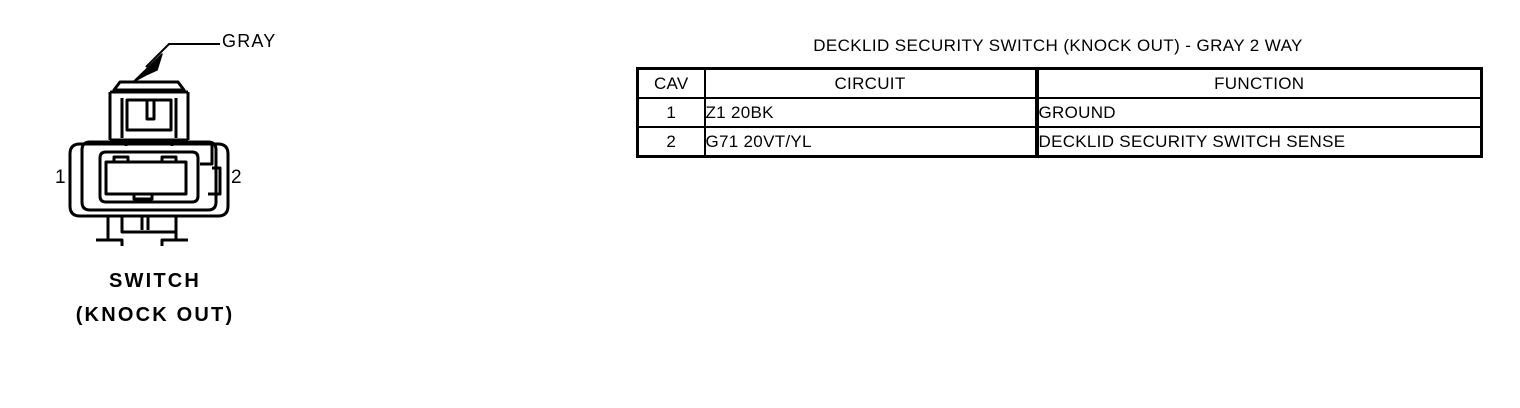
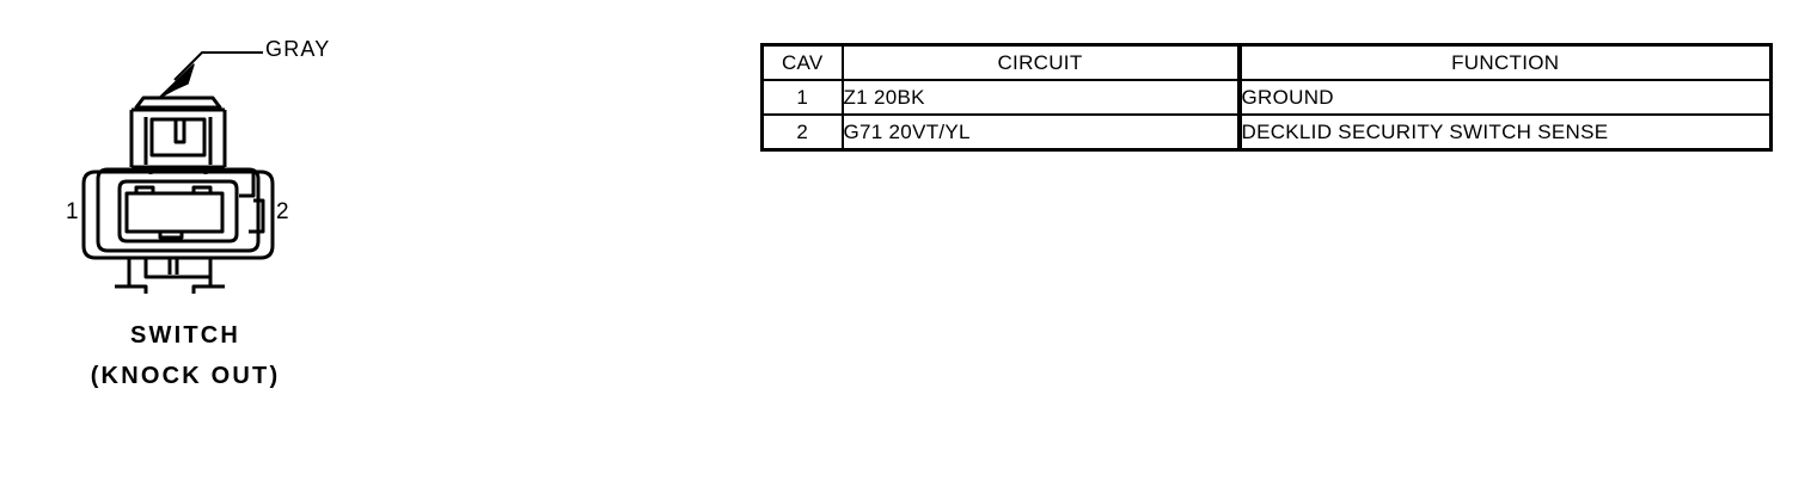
  1
  2
  GRAY
  SWITCH
  (KNOCK OUT)
- DECKLID SECURITY SWITCH (KNOCK OUT) - GRAY 2 WAY
  CAV	CIRCUIT	FUNCTION
  1	Z1 20BK	GROUND
  2	G71 20VT/YL	DECKLID SECURITY SWITCH SENSE
